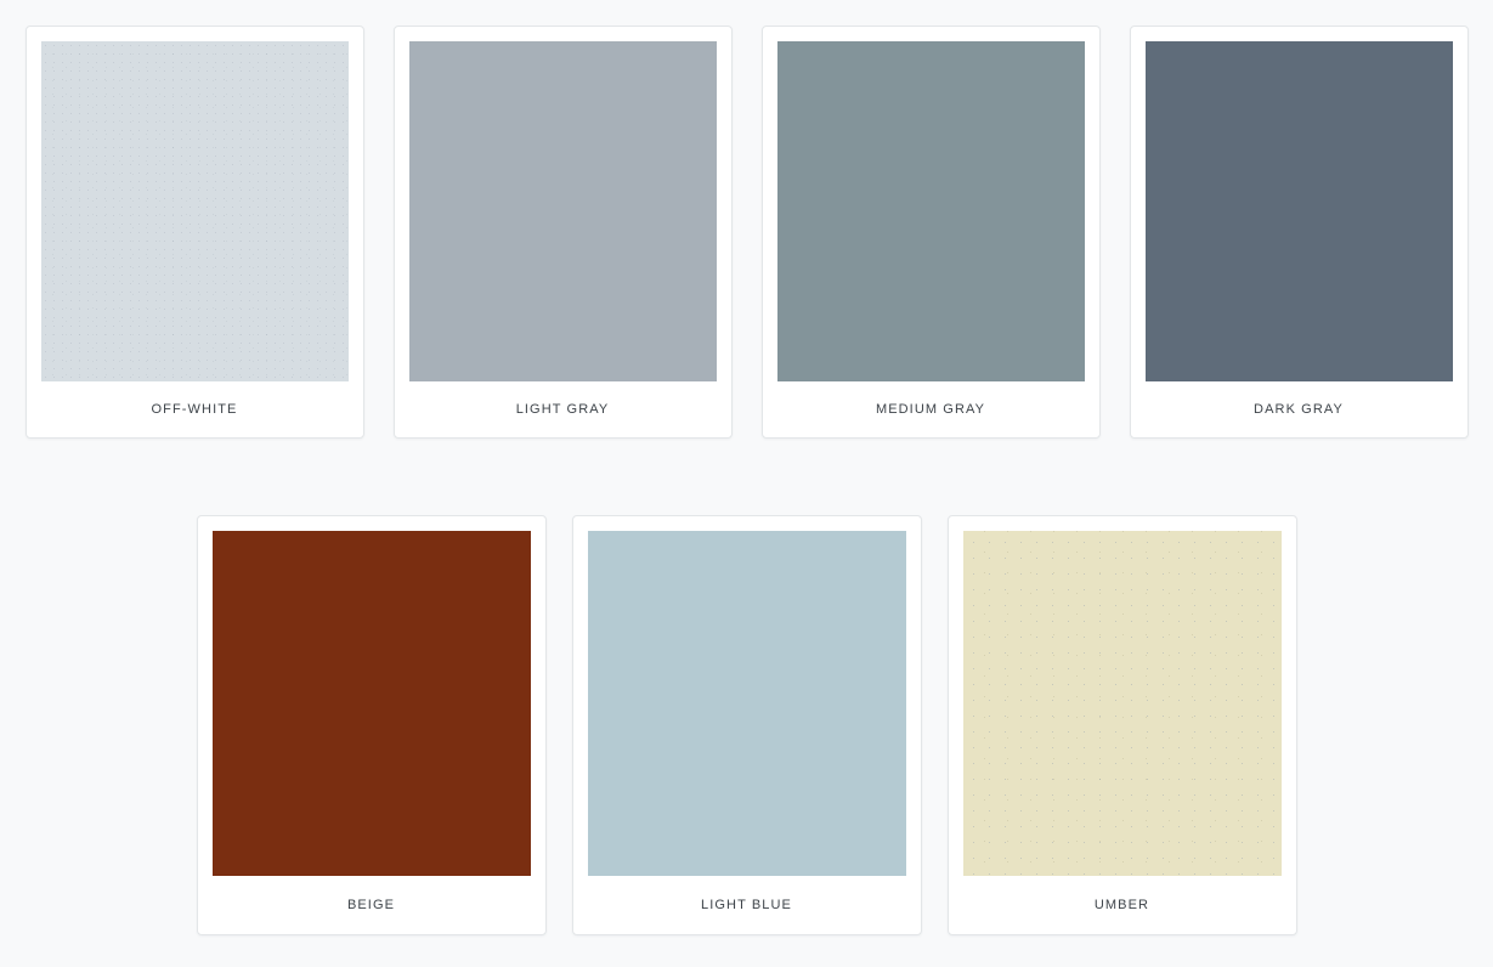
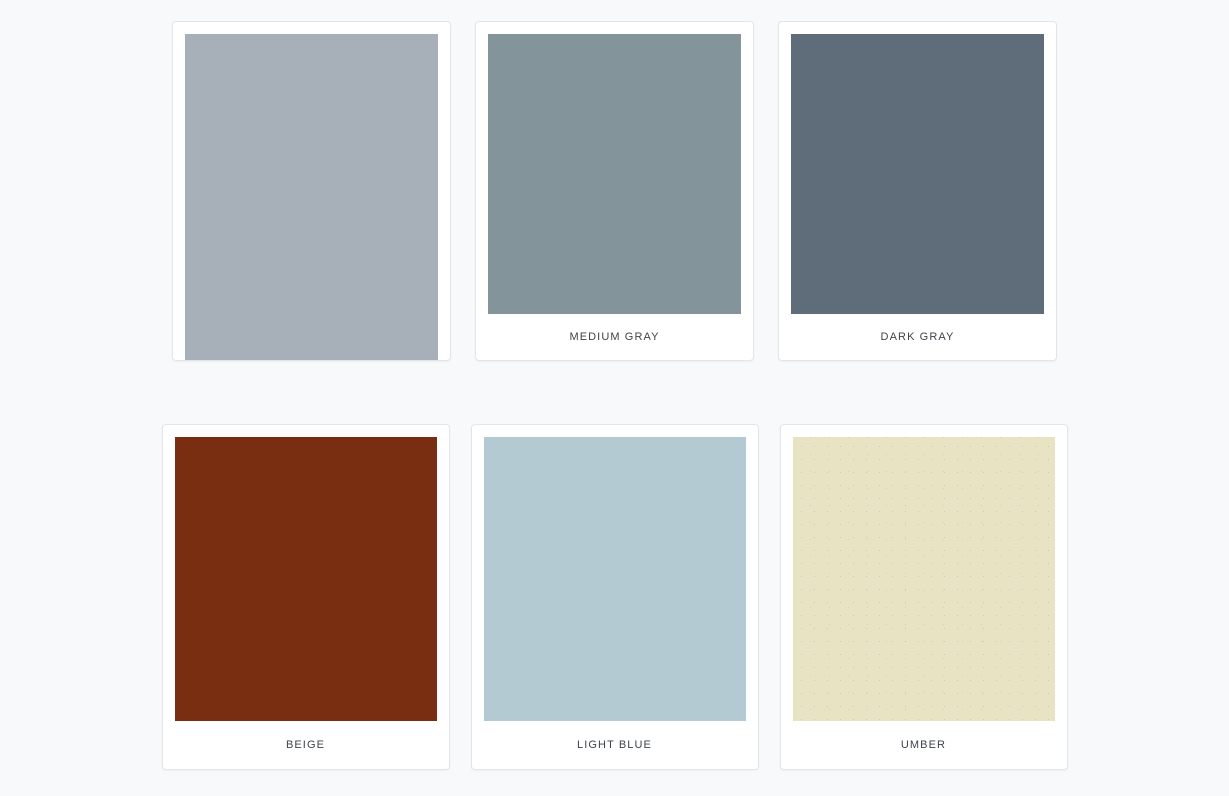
- OFF-WHITE
- LIGHT GRAY
  MEDIUM GRAY
  DARK GRAY
  BEIGE
  LIGHT BLUE
  UMBER
